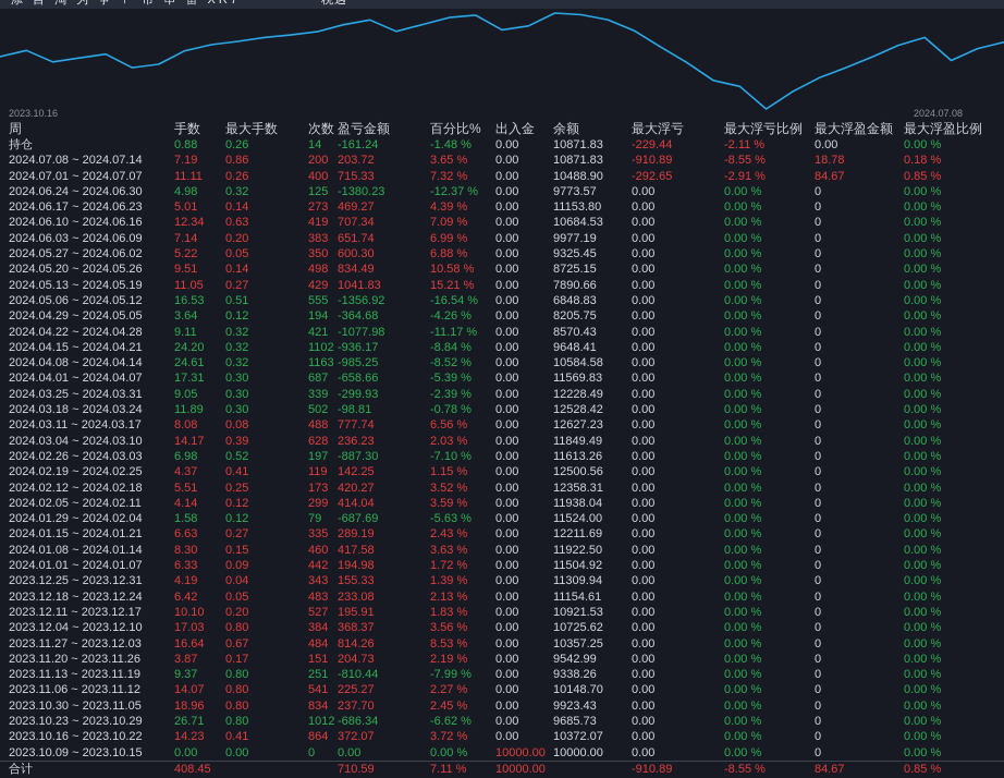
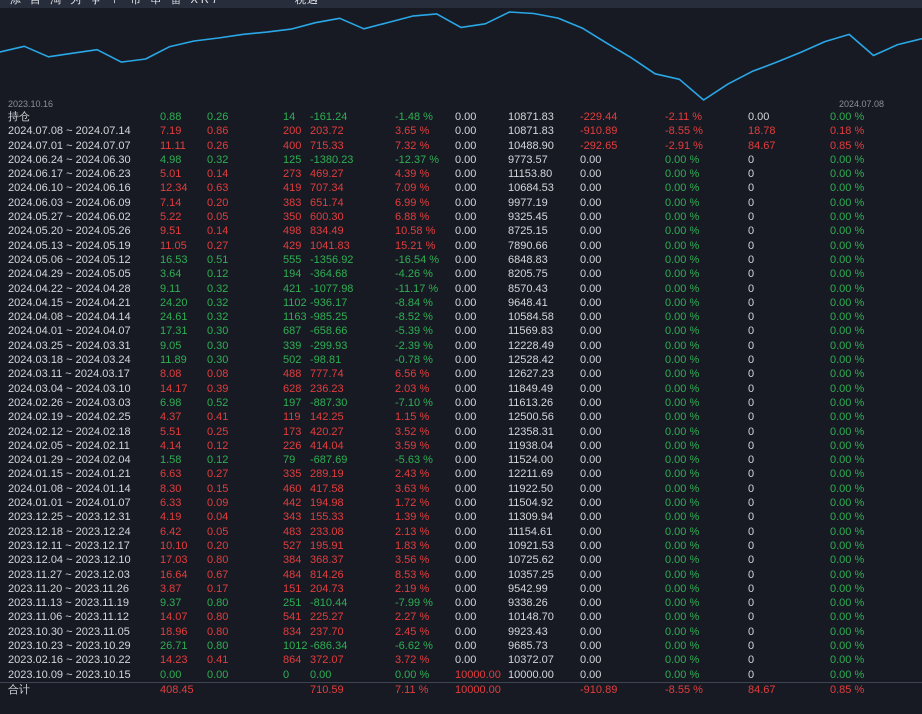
  添 目 淘 为 争 〒 市 串 雷 XR7
  税遇
  2023.10.16
  2024.07.08
- 周
- 手数
- 最大手数
- 次数
- 盈亏金额
- 百分比%
- 出入金
- 余额
- 最大浮亏
- 最大浮亏比例
- 最大浮盈金额
- 最大浮盈比例
  持仓
  0.88
  0.26
  14
  -161.24
  -1.48 %
  0.00
  10871.83
  -229.44
  -2.11 %
  0.00
  0.00 %
  2024.07.08 ~ 2024.07.14
  7.19
  0.86
  200
  203.72
  3.65 %
  0.00
  10871.83
  -910.89
  -8.55 %
  18.78
  0.18 %
  2024.07.01 ~ 2024.07.07
  11.11
  0.26
  400
  715.33
  7.32 %
  0.00
  10488.90
  -292.65
  -2.91 %
  84.67
  0.85 %
  2024.06.24 ~ 2024.06.30
  4.98
  0.32
  125
  -1380.23
  -12.37 %
  0.00
  9773.57
  0.00
  0.00 %
  0
  0.00 %
  2024.06.17 ~ 2024.06.23
  5.01
  0.14
  273
  469.27
  4.39 %
  0.00
  11153.80
  0.00
  0.00 %
  0
  0.00 %
  2024.06.10 ~ 2024.06.16
  12.34
  0.63
  419
  707.34
  7.09 %
  0.00
  10684.53
  0.00
  0.00 %
  0
  0.00 %
  2024.06.03 ~ 2024.06.09
  7.14
  0.20
  383
  651.74
  6.99 %
  0.00
  9977.19
  0.00
  0.00 %
  0
  0.00 %
  2024.05.27 ~ 2024.06.02
  5.22
  0.05
  350
  600.30
  6.88 %
  0.00
  9325.45
  0.00
  0.00 %
  0
  0.00 %
  2024.05.20 ~ 2024.05.26
  9.51
  0.14
  498
  834.49
  10.58 %
  0.00
  8725.15
  0.00
  0.00 %
  0
  0.00 %
  2024.05.13 ~ 2024.05.19
  11.05
  0.27
  429
  1041.83
  15.21 %
  0.00
  7890.66
  0.00
  0.00 %
  0
  0.00 %
  2024.05.06 ~ 2024.05.12
  16.53
  0.51
  555
  -1356.92
  -16.54 %
  0.00
  6848.83
  0.00
  0.00 %
  0
  0.00 %
  2024.04.29 ~ 2024.05.05
  3.64
  0.12
  194
  -364.68
  -4.26 %
  0.00
  8205.75
  0.00
  0.00 %
  0
  0.00 %
  2024.04.22 ~ 2024.04.28
  9.11
  0.32
  421
  -1077.98
  -11.17 %
  0.00
  8570.43
  0.00
  0.00 %
  0
  0.00 %
  2024.04.15 ~ 2024.04.21
  24.20
  0.32
  1102
  -936.17
  -8.84 %
  0.00
  9648.41
  0.00
  0.00 %
  0
  0.00 %
  2024.04.08 ~ 2024.04.14
  24.61
  0.32
  1163
  -985.25
  -8.52 %
  0.00
  10584.58
  0.00
  0.00 %
  0
  0.00 %
  2024.04.01 ~ 2024.04.07
  17.31
  0.30
  687
  -658.66
  -5.39 %
  0.00
  11569.83
  0.00
  0.00 %
  0
  0.00 %
  2024.03.25 ~ 2024.03.31
  9.05
  0.30
  339
  -299.93
  -2.39 %
  0.00
  12228.49
  0.00
  0.00 %
  0
  0.00 %
  2024.03.18 ~ 2024.03.24
  11.89
  0.30
  502
  -98.81
  -0.78 %
  0.00
  12528.42
  0.00
  0.00 %
  0
  0.00 %
  2024.03.11 ~ 2024.03.17
  8.08
  0.08
  488
  777.74
  6.56 %
  0.00
  12627.23
  0.00
  0.00 %
  0
  0.00 %
  2024.03.04 ~ 2024.03.10
  14.17
  0.39
  628
  236.23
  2.03 %
  0.00
  11849.49
  0.00
  0.00 %
  0
  0.00 %
  2024.02.26 ~ 2024.03.03
  6.98
  0.52
  197
  -887.30
  -7.10 %
  0.00
  11613.26
  0.00
  0.00 %
  0
  0.00 %
  2024.02.19 ~ 2024.02.25
  4.37
  0.41
  119
  142.25
  1.15 %
  0.00
  12500.56
  0.00
  0.00 %
  0
  0.00 %
  2024.02.12 ~ 2024.02.18
  5.51
  0.25
  173
  420.27
  3.52 %
  0.00
  12358.31
  0.00
  0.00 %
  0
  0.00 %
  2024.02.05 ~ 2024.02.11
  4.14
  0.12
- 299
+ 226
  414.04
  3.59 %
  0.00
  11938.04
  0.00
  0.00 %
  0
  0.00 %
  2024.01.29 ~ 2024.02.04
  1.58
  0.12
  79
  -687.69
  -5.63 %
  0.00
  11524.00
  0.00
  0.00 %
  0
  0.00 %
  2024.01.15 ~ 2024.01.21
  6.63
  0.27
  335
  289.19
  2.43 %
  0.00
  12211.69
  0.00
  0.00 %
  0
  0.00 %
  2024.01.08 ~ 2024.01.14
  8.30
  0.15
  460
  417.58
  3.63 %
  0.00
  11922.50
  0.00
  0.00 %
  0
  0.00 %
  2024.01.01 ~ 2024.01.07
  6.33
  0.09
  442
  194.98
  1.72 %
  0.00
  11504.92
  0.00
  0.00 %
  0
  0.00 %
  2023.12.25 ~ 2023.12.31
  4.19
  0.04
  343
  155.33
  1.39 %
  0.00
  11309.94
  0.00
  0.00 %
  0
  0.00 %
  2023.12.18 ~ 2023.12.24
  6.42
  0.05
  483
  233.08
  2.13 %
  0.00
  11154.61
  0.00
  0.00 %
  0
  0.00 %
  2023.12.11 ~ 2023.12.17
  10.10
  0.20
  527
  195.91
  1.83 %
  0.00
  10921.53
  0.00
  0.00 %
  0
  0.00 %
  2023.12.04 ~ 2023.12.10
  17.03
  0.80
  384
  368.37
  3.56 %
  0.00
  10725.62
  0.00
  0.00 %
  0
  0.00 %
  2023.11.27 ~ 2023.12.03
  16.64
  0.67
  484
  814.26
  8.53 %
  0.00
  10357.25
  0.00
  0.00 %
  0
  0.00 %
  2023.11.20 ~ 2023.11.26
  3.87
  0.17
  151
  204.73
  2.19 %
  0.00
  9542.99
  0.00
  0.00 %
  0
  0.00 %
  2023.11.13 ~ 2023.11.19
  9.37
  0.80
  251
  -810.44
  -7.99 %
  0.00
  9338.26
  0.00
  0.00 %
  0
  0.00 %
  2023.11.06 ~ 2023.11.12
  14.07
  0.80
  541
  225.27
  2.27 %
  0.00
  10148.70
  0.00
  0.00 %
  0
  0.00 %
  2023.10.30 ~ 2023.11.05
  18.96
  0.80
  834
  237.70
  2.45 %
  0.00
  9923.43
  0.00
  0.00 %
  0
  0.00 %
  2023.10.23 ~ 2023.10.29
  26.71
  0.80
  1012
  -686.34
  -6.62 %
  0.00
  9685.73
  0.00
  0.00 %
  0
  0.00 %
- 2023.10.16 ~ 2023.10.22
+ 2023.02.16 ~ 2023.10.22
  14.23
  0.41
  864
  372.07
  3.72 %
  0.00
  10372.07
  0.00
  0.00 %
  0
  0.00 %
  2023.10.09 ~ 2023.10.15
  0.00
  0.00
  0
  0.00
  0.00 %
  10000.00
  10000.00
  0.00
  0.00 %
  0
  0.00 %
  合计
  408.45
  710.59
  7.11 %
  10000.00
  -910.89
  -8.55 %
  84.67
  0.85 %
